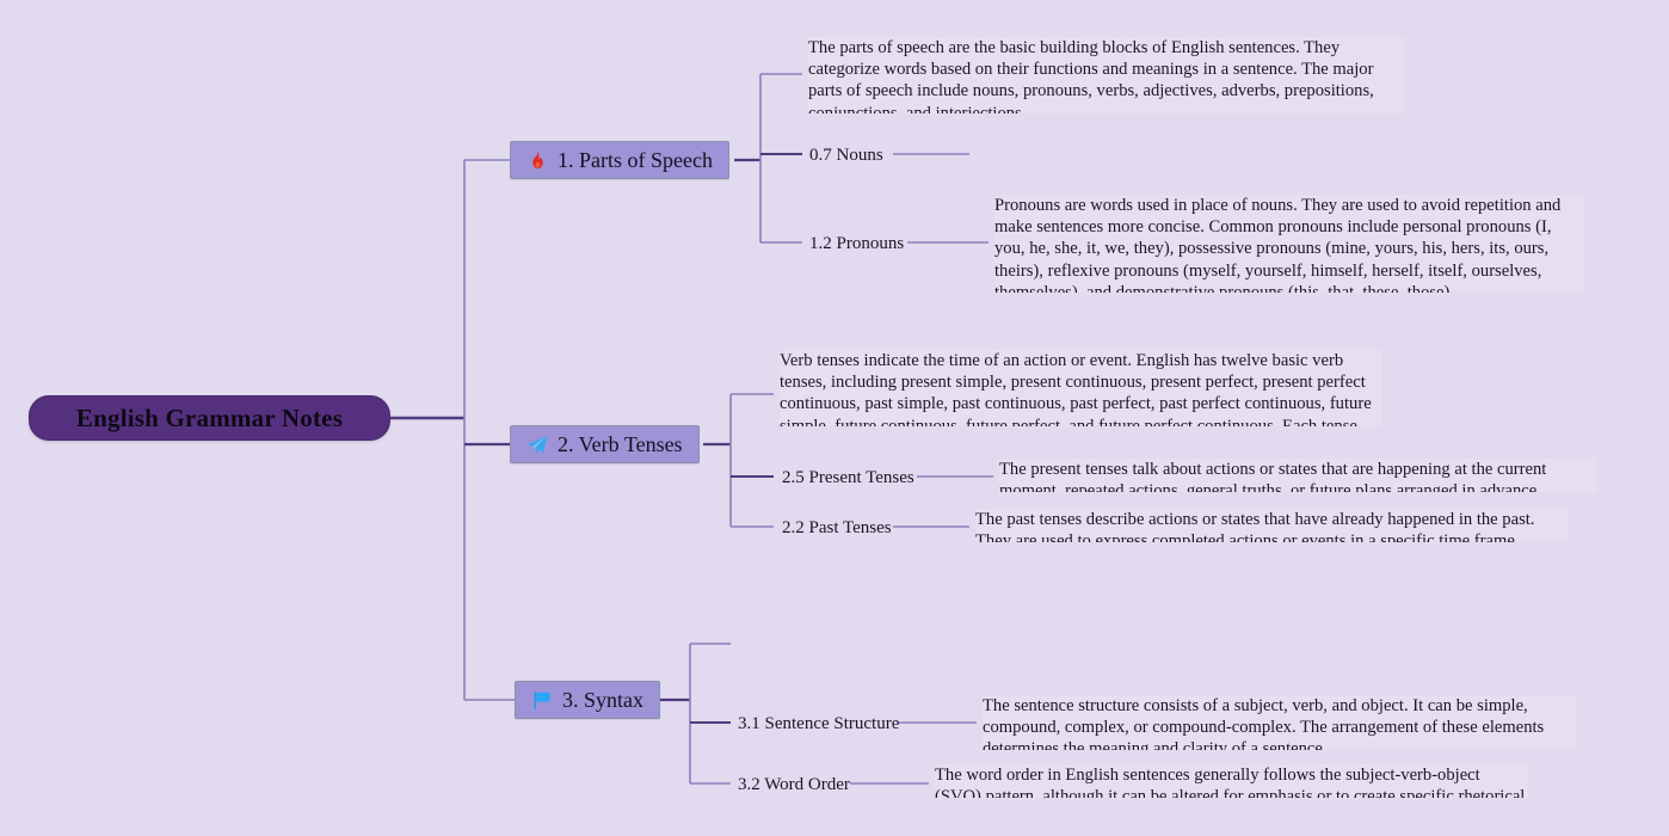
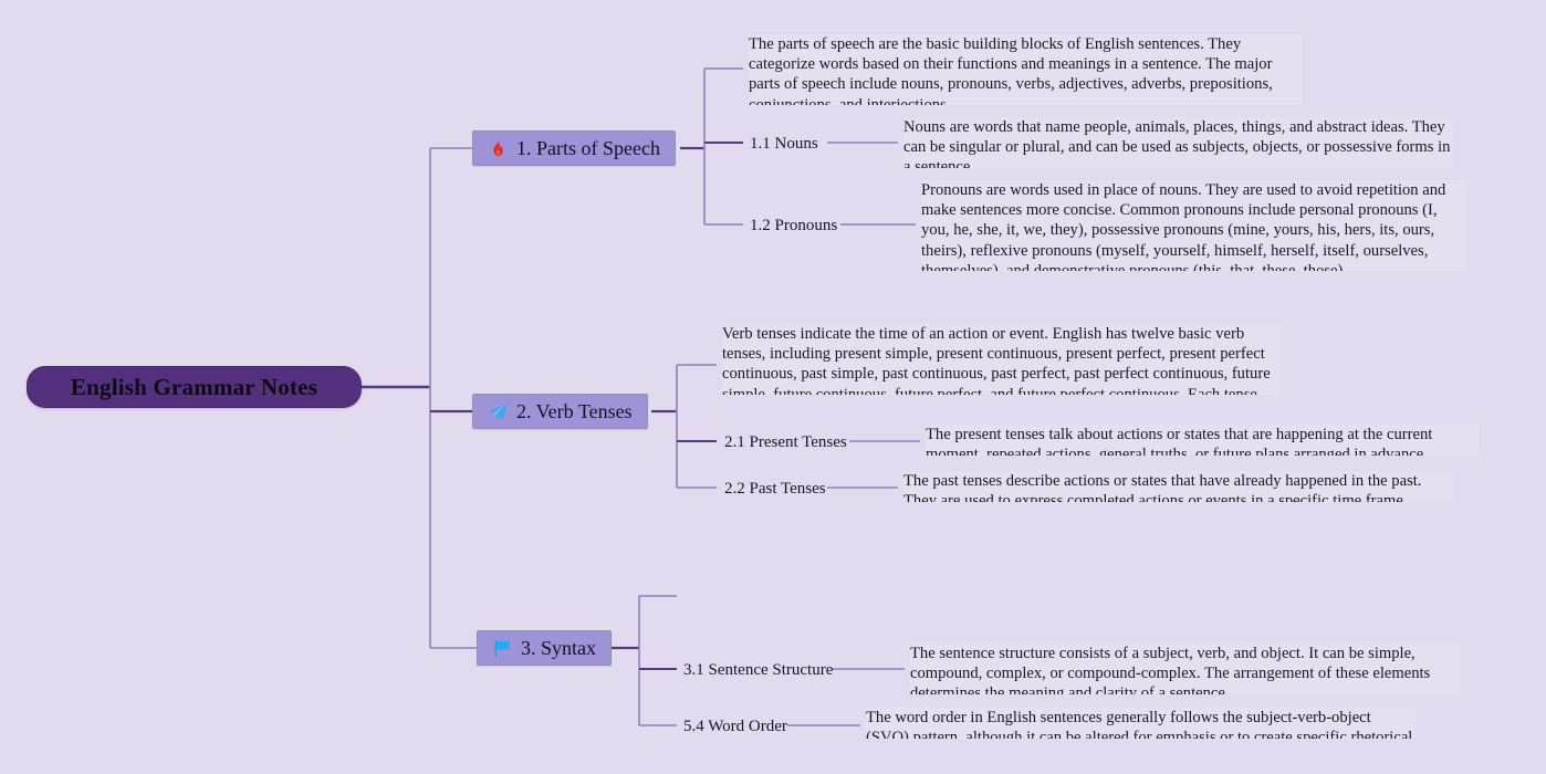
  English Grammar Notes
  1. Parts of Speech
  The parts of speech are the basic building blocks of English sentences. They categorize words based on their functions and meanings in a sentence. The major parts of speech include nouns, pronouns, verbs, adjectives, adverbs, prepositions, conjunctions, and interjections.
- 0.7 Nouns
+ 1.1 Nouns
+ Nouns are words that name people, animals, places, things, and abstract ideas. They can be singular or plural, and can be used as subjects, objects, or possessive forms in a sentence.
  1.2 Pronouns
  Pronouns are words used in place of nouns. They are used to avoid repetition and make sentences more concise. Common pronouns include personal pronouns (I, you, he, she, it, we, they), possessive pronouns (mine, yours, his, hers, its, ours, theirs), reflexive pronouns (myself, yourself, himself, herself, itself, ourselves, themselves), and demonstrative pronouns (this, that, these, those).
  2. Verb Tenses
  Verb tenses indicate the time of an action or event. English has twelve basic verb tenses, including present simple, present continuous, present perfect, present perfect continuous, past simple, past continuous, past perfect, past perfect continuous, future simple, future continuous, future perfect, and future perfect continuous. Each tense
- 2.5 Present Tenses
+ 2.1 Present Tenses
  The present tenses talk about actions or states that are happening at the current moment, repeated actions, general truths, or future plans arranged in advance.
  2.2 Past Tenses
  The past tenses describe actions or states that have already happened in the past. They are used to express completed actions or events in a specific time frame.
  3. Syntax
  3.1 Sentence Structure
  The sentence structure consists of a subject, verb, and object. It can be simple, compound, complex, or compound-complex. The arrangement of these elements determines the meaning and clarity of a sentence.
- 3.2 Word Order
+ 5.4 Word Order
  The word order in English sentences generally follows the subject-verb-object (SVO) pattern, although it can be altered for emphasis or to create specific rhetorical
